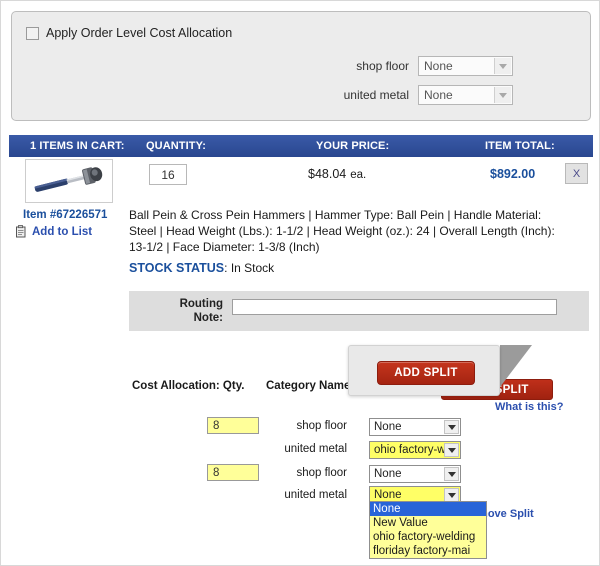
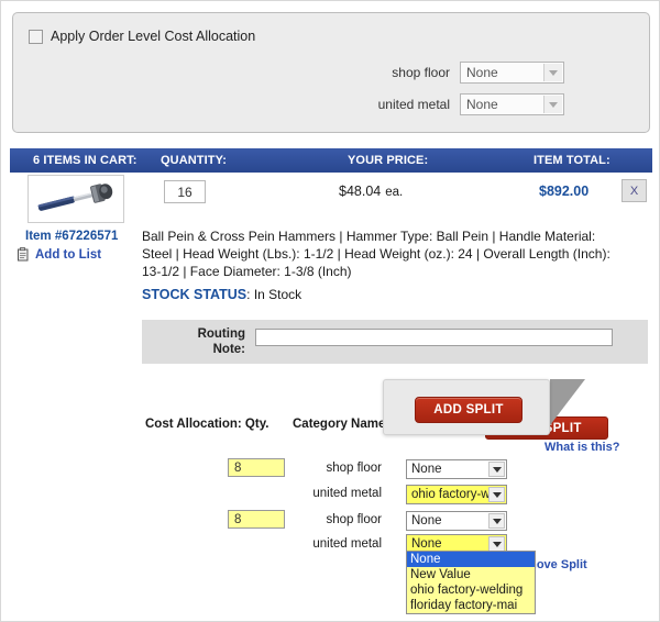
  Apply Order Level Cost Allocation
  shop floor
  None
  united metal
  None
- 1 ITEMS IN CART:
+ 6 ITEMS IN CART:
  QUANTITY:
  YOUR PRICE:
  ITEM TOTAL:
  16
  $48.04 ea.
  $892.00
  X
  Item #67226571
  Add to List
  Ball Pein & Cross Pein Hammers | Hammer Type: Ball Pein | Handle Material: Steel | Head Weight (Lbs.): 1-1/2 | Head Weight (oz.): 24 | Overall Length (Inch): 13-1/2 | Face Diameter: 1-3/8 (Inch)
  STOCK STATUS: In Stock
  Routing
  Note:
  Cost Allocation: Qty.
  Category Nam
  What is this?
  ADD SPLIT
  8
  shop floor
  None
  united metal
  ohio factory-w
  8
  shop floor
  None
  united metal
  None
  ove Split
  None
  New Value
  ohio factory-welding
  floriday factory-mai
